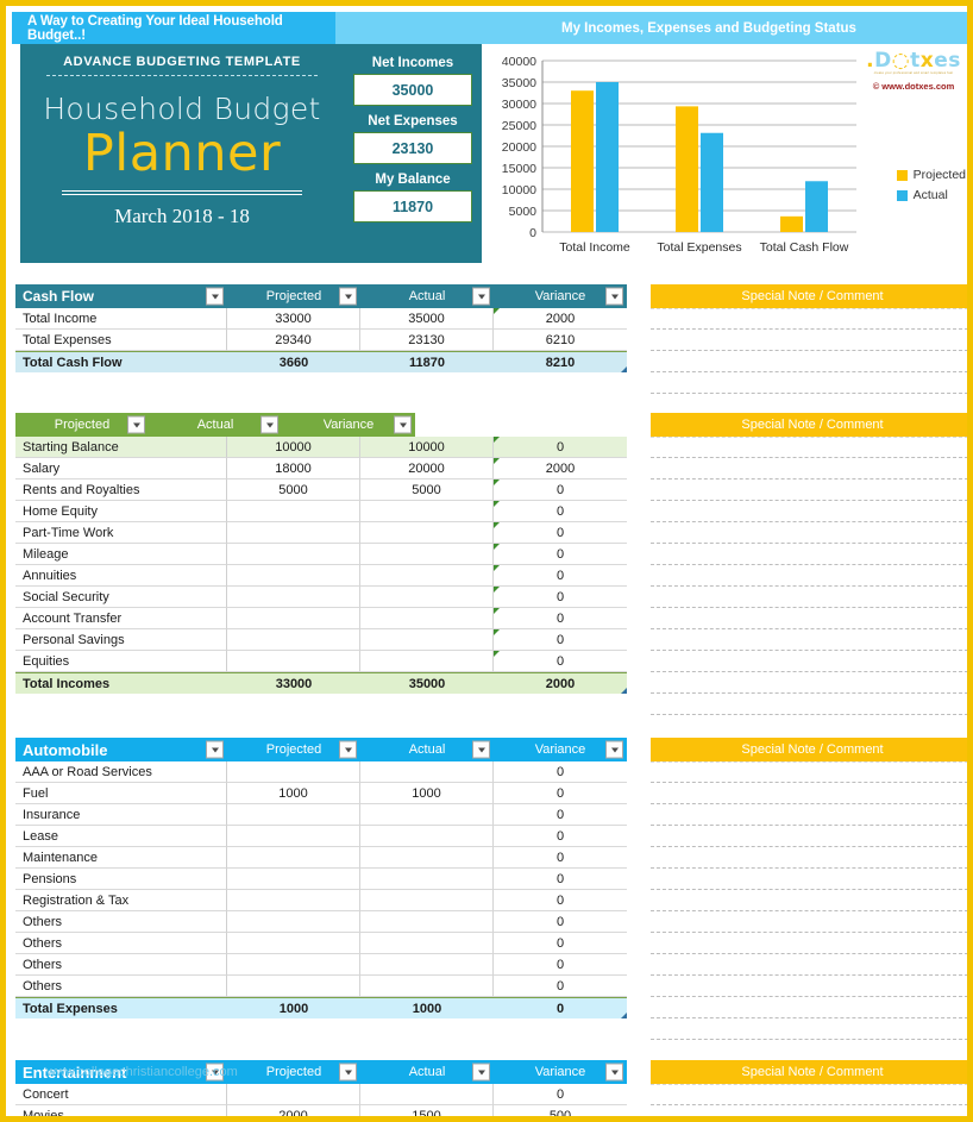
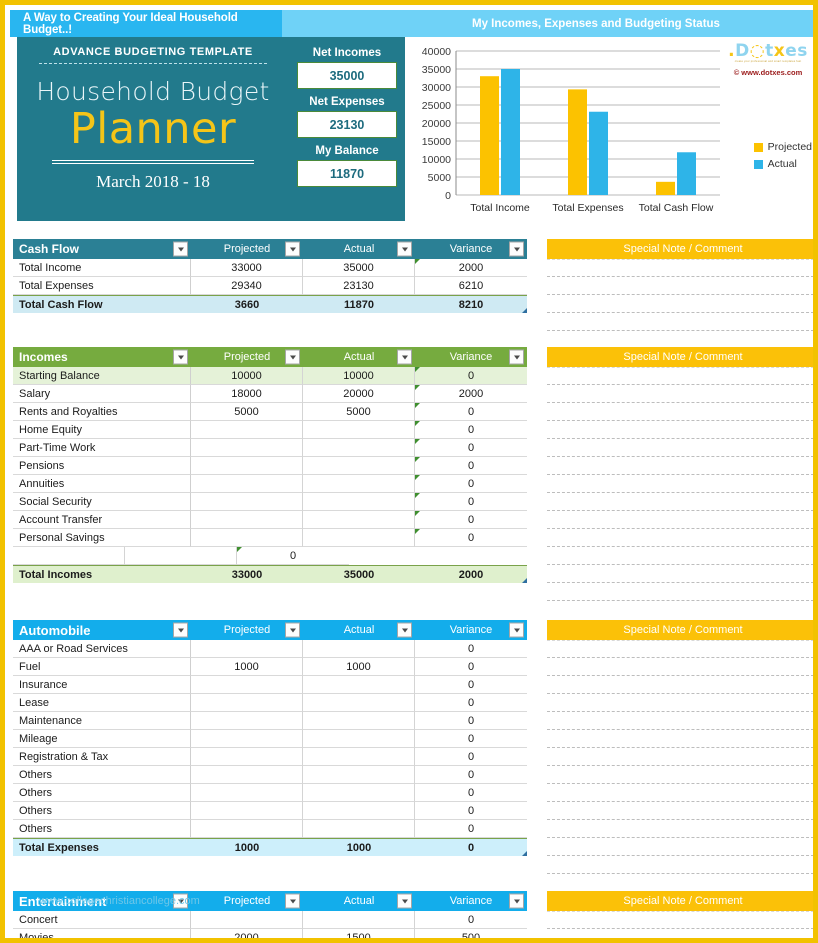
  A Way to Creating Your Ideal Household Budget..!
  My Incomes, Expenses and Budgeting Status
  ADVANCE BUDGETING TEMPLATE
  Household Budget
  Planner
  March 2018 - 18
  Net Incomes
  35000
  Net Expenses
  23130
  My Balance
  11870
  0
  5000
  10000
  15000
  20000
  25000
  30000
  35000
  40000
  Total Income
  Total Expenses
  Total Cash Flow
  .D◌txes
  © www.dotxes.com
  Projected
  Actual
  Cash Flow
  Projected
  Actual
  Variance
  Total Income
  33000
  35000
  2000
  Total Expenses
  29340
  23130
  6210
  Total Cash Flow
  3660
  11870
  8210
+ Incomes
  Projected
  Actual
  Variance
  Starting Balance
  10000
  10000
  0
  Salary
  18000
  20000
  2000
  Rents and Royalties
  5000
  5000
  0
  Home Equity
  0
  Part-Time Work
  0
- Mileage
+ Pensions
  0
  Annuities
  0
  Social Security
  0
  Account Transfer
  0
  Personal Savings
  0
- Equities
  0
  Total Incomes
  33000
  35000
  2000
  Automobile
  Projected
  Actual
  Variance
  AAA or Road Services
  0
  Fuel
  1000
  1000
  0
  Insurance
  0
  Lease
  0
  Maintenance
  0
- Pensions
+ Mileage
  0
  Registration & Tax
  0
  Others
  0
  Others
  0
  Others
  0
  Others
  0
  Total Expenses
  1000
  1000
  0
  Entertainment
  Projected
  Actual
  Variance
  Concert
  0
  Movies
  2000
  1500
  500
  Special Note / Comment
  Special Note / Comment
  Special Note / Comment
  Special Note / Comment
  www.collegechristiancollege.com
